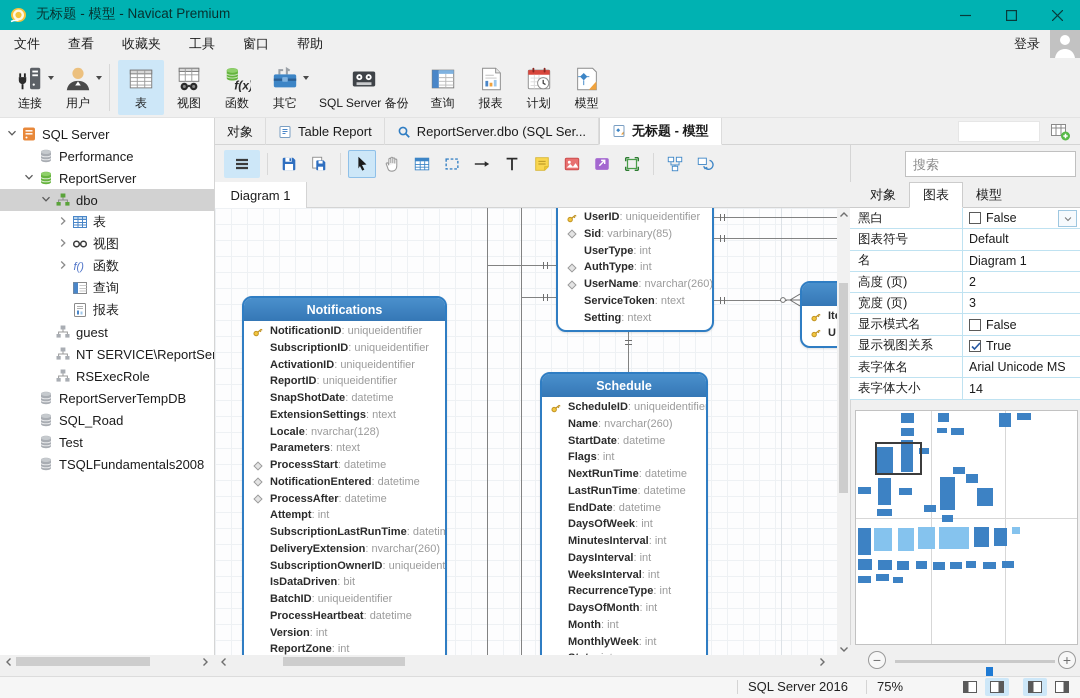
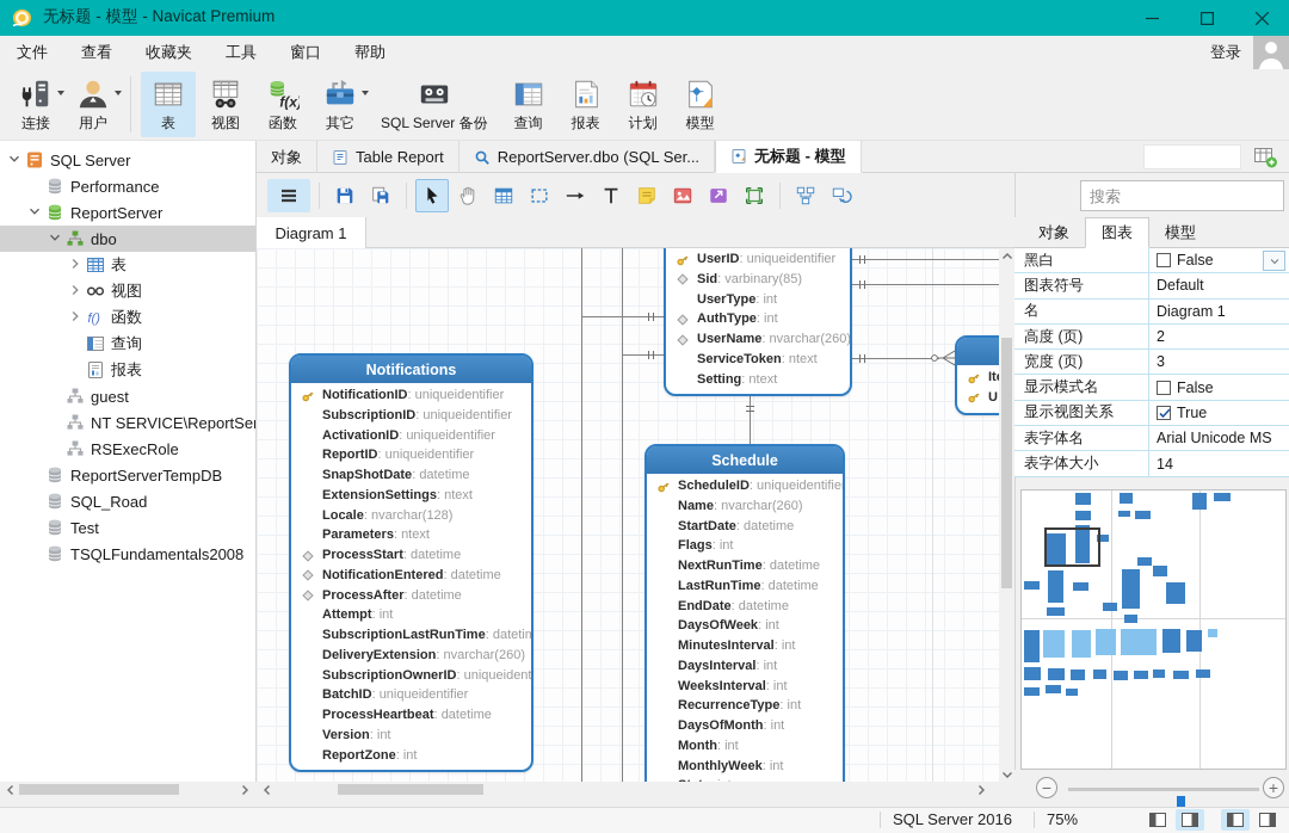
  无标题 - 模型 - Navicat Premium
  文件
  查看
  收藏夹
  工具
  窗口
  帮助
  登录
  连接
  用户
  表
  视图
  f(x
  函数
  其它
  SQL Server 备份
  查询
  报表
  计划
  模型
  SQL Server
  Performance
  ReportServer
  dbo
  表
  视图
  f()
  函数
  查询
  报表
  guest
  NT SERVICE\ReportSe
  RSExecRole
  ReportServerTempDB
  SQL_Road
  Test
  TSQLFundamentals2008
  对象
  Table Report
  ReportServer.dbo (SQL Ser...
  无标题 - 模型
  Diagram 1
  UserID: uniqueidentifier
  Sid: varbinary(85)
  UserType: int
  AuthType: int
  UserName: nvarchar(260)
  ServiceToken: ntext
  Setting: ntext
  Notifications
  NotificationID: uniqueidentifier
  SubscriptionID: uniqueidentifier
  ActivationID: uniqueidentifier
  ReportID: uniqueidentifier
  SnapShotDate: datetime
  ExtensionSettings: ntext
  Locale: nvarchar(128)
  Parameters: ntext
  ProcessStart: datetime
  NotificationEntered: datetime
  ProcessAfter: datetime
  Attempt: int
  SubscriptionLastRunTime: datetim
  DeliveryExtension: nvarchar(260)
  SubscriptionOwnerID: uniqueident
- IsDataDriven: bit
  BatchID: uniqueidentifier
  ProcessHeartbeat: datetime
  Version: int
  ReportZone: int
  Schedule
  ScheduleID: uniqueidentifie
  Name: nvarchar(260)
  StartDate: datetime
  Flags: int
  NextRunTime: datetime
  LastRunTime: datetime
  EndDate: datetime
  DaysOfWeek: int
  MinutesInterval: int
  DaysInterval: int
  WeeksInterval: int
  RecurrenceType: int
  DaysOfMonth: int
  Month: int
  MonthlyWeek: int
  U
  搜索
  对象
  图表
  模型
  黑白
  False
  图表符号
  Default
  名
  Diagram 1
  高度 (页)
  2
  宽度 (页)
  3
  显示模式名
  False
  显示视图关系
  True
  表字体名
  Arial Unicode MS
  表字体大小
  14
  −
  +
  SQL Server 2016
  75%
